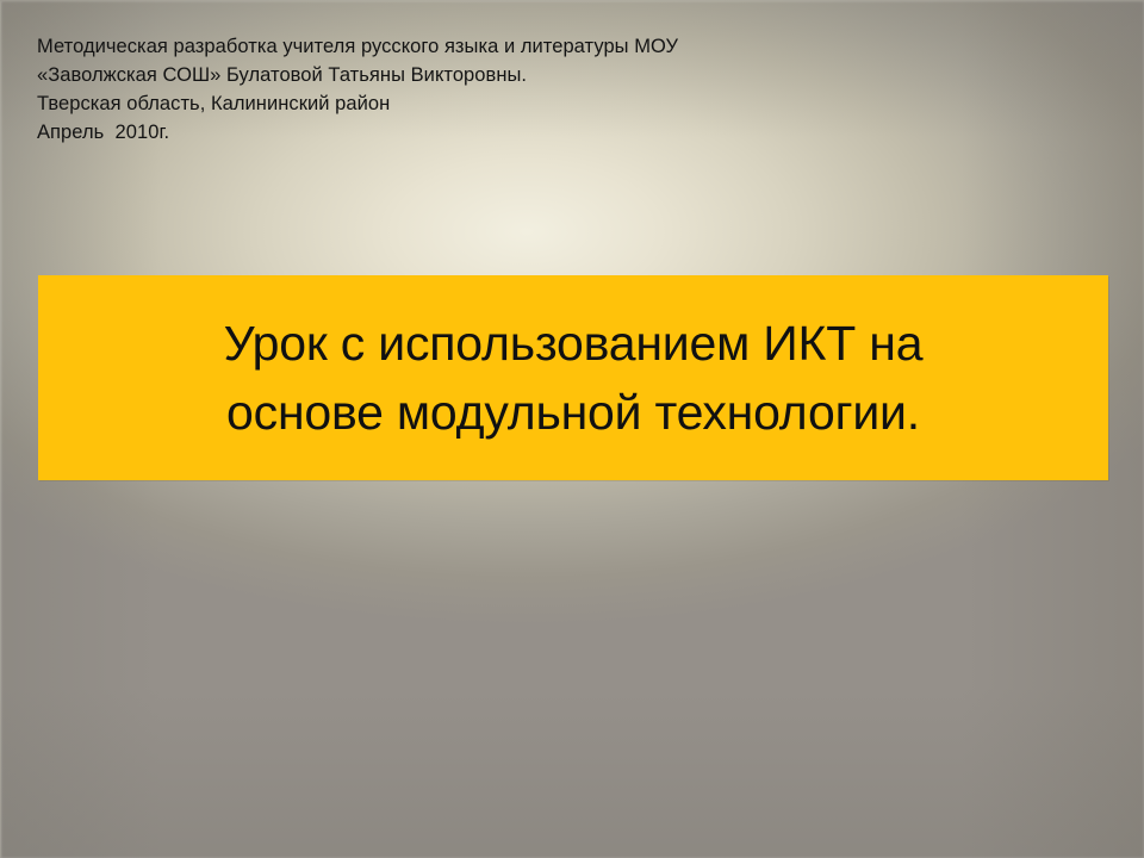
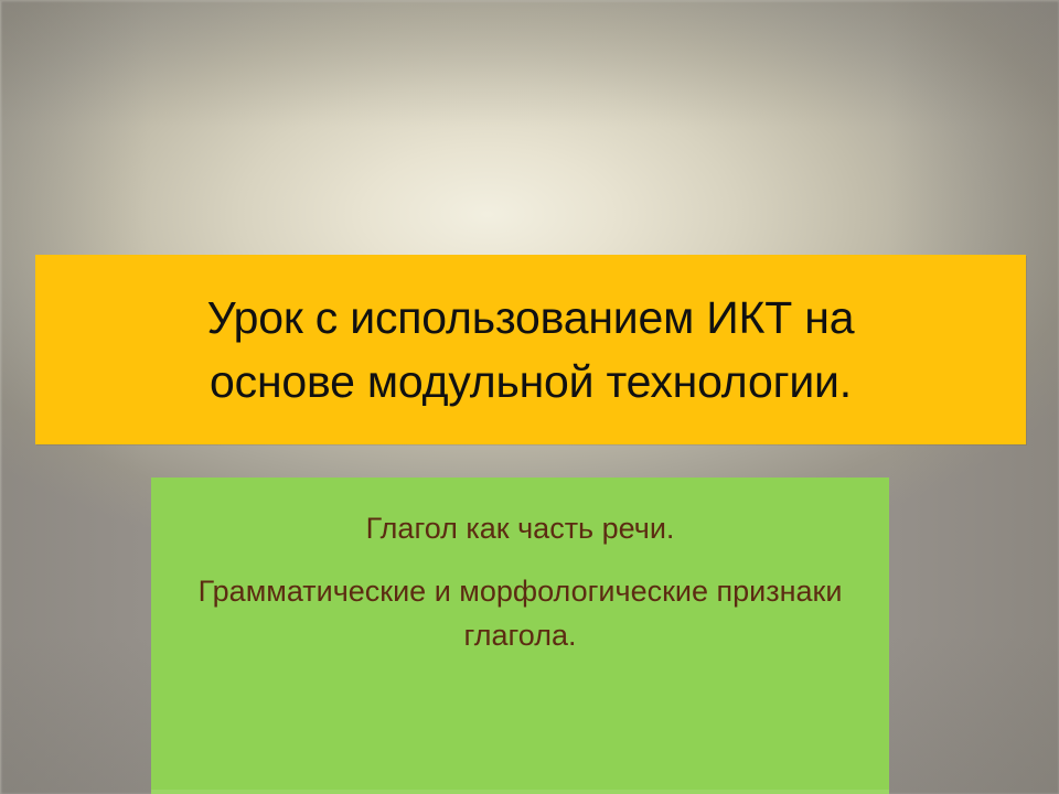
- Методическая разработка учителя русского языка и литературы МОУ
- «Заволжская СОШ» Булатовой Татьяны Викторовны.
- Тверская область, Калининский район
- Апрель 2010г.
  Урок с использованием ИКТ на
  основе модульной технологии.
+ Глагол как часть речи.
+ Грамматические и морфологические признаки глагола.
